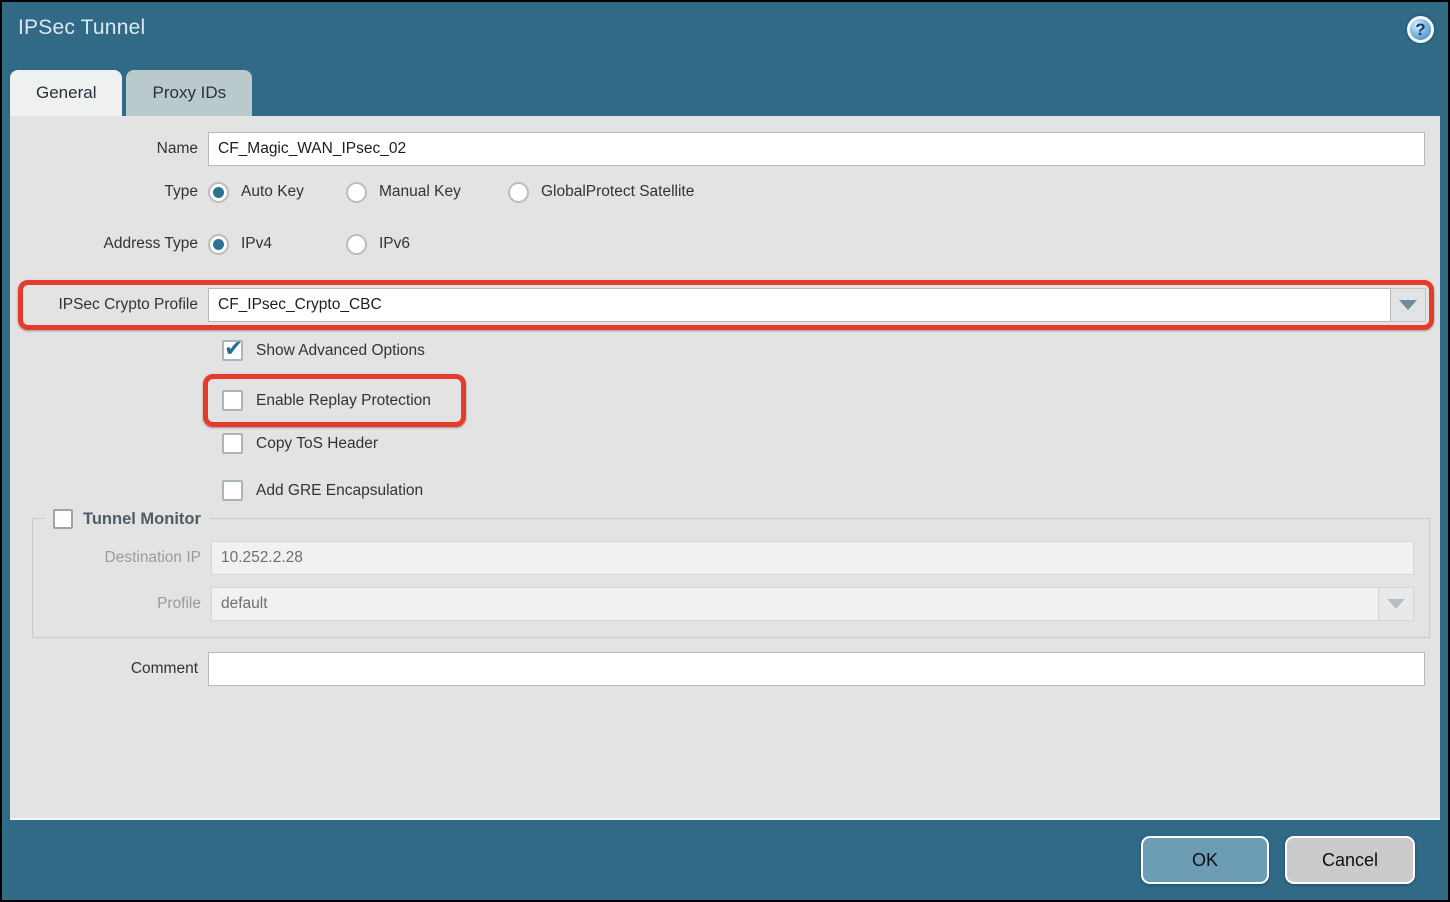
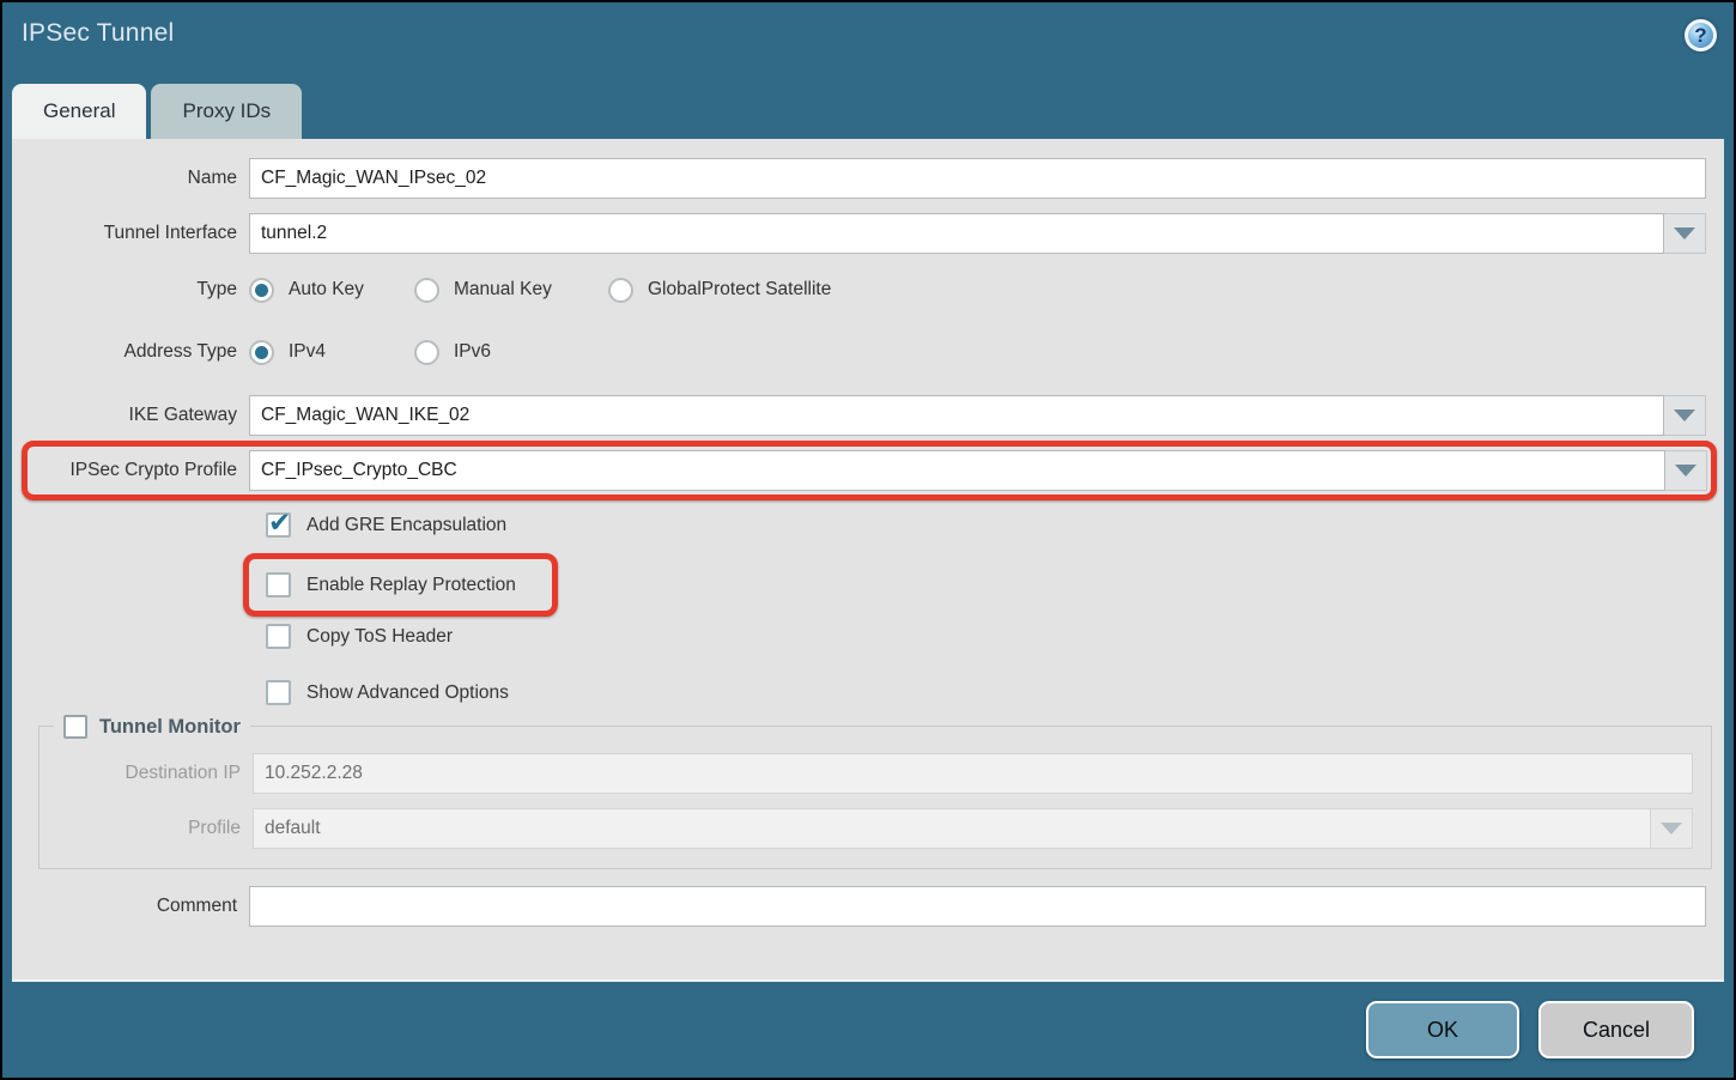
  IPSec Tunnel
  ?
  General
  Proxy IDs
  Name
  CF_Magic_WAN_IPsec_02
+ Tunnel Interface
+ tunnel.2
  Type
  Auto Key
  Manual Key
  GlobalProtect Satellite
  Address Type
  IPv4
  IPv6
+ IKE Gateway
+ CF_Magic_WAN_IKE_02
  IPSec Crypto Profile
  CF_IPsec_Crypto_CBC
- Show Advanced Options
+ Add GRE Encapsulation
  Enable Replay Protection
  Copy ToS Header
- Add GRE Encapsulation
+ Show Advanced Options
  Tunnel Monitor
  Destination IP
  10.252.2.28
  Profile
  default
  Comment
  OK
  Cancel
